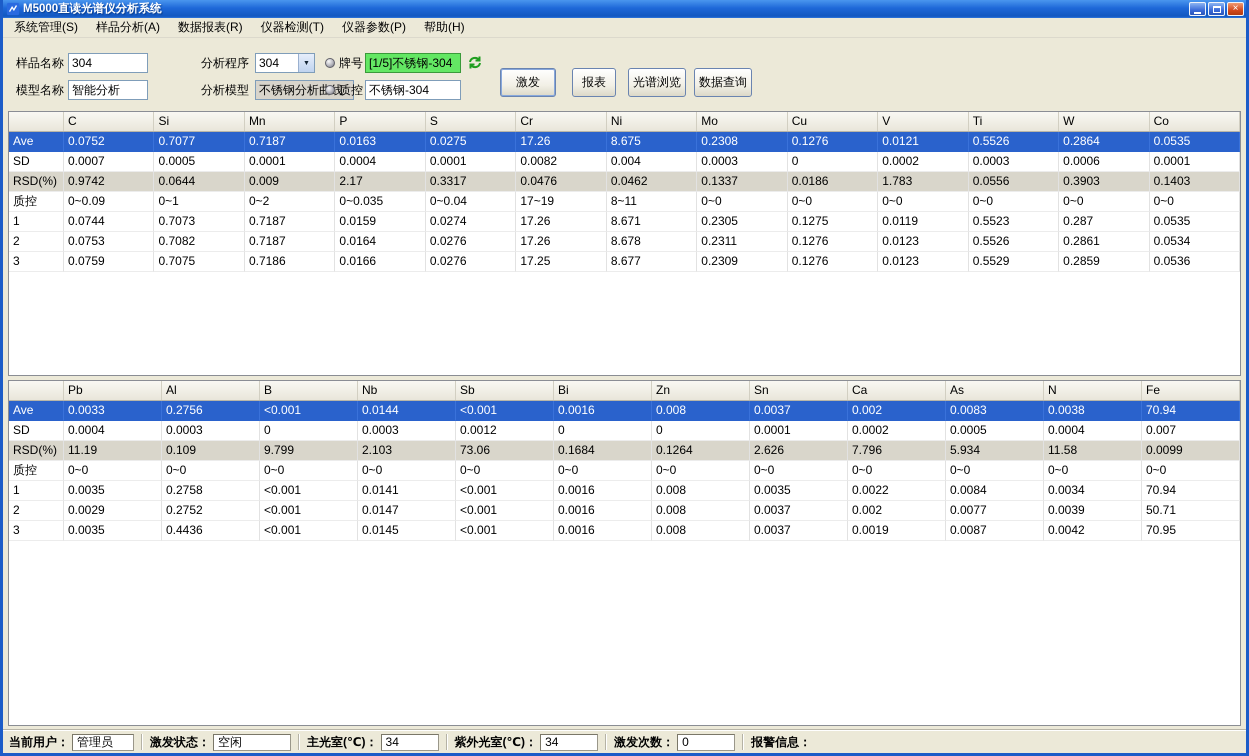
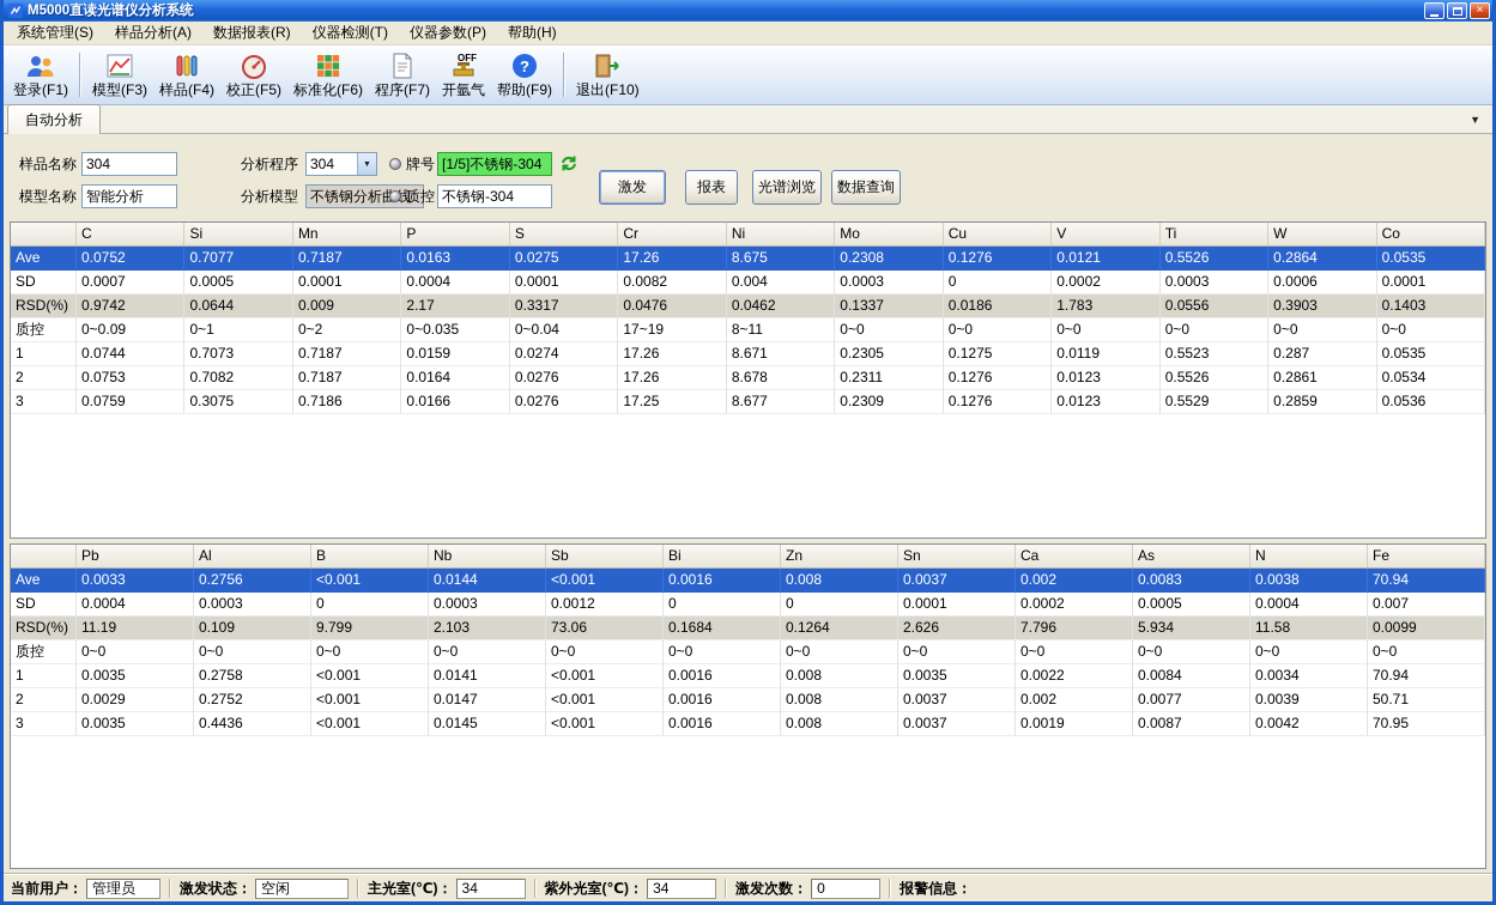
  M5000直读光谱仪分析系统
  ×
  系统管理(S)
  样品分析(A)
  数据报表(R)
  仪器检测(T)
  仪器参数(P)
  帮助(H)
+ 登录(F1)
+ 模型(F3)
+ 样品(F4)
+ 校正(F5)
+ 标准化(F6)
+ 程序(F7)
+ OFF
+ 开氩气
+ ?
+ 帮助(F9)
+ 退出(F10)
+ 自动分析
+ ▼
  样品名称
  304
  分析程序
  304
  牌号
  [1/5]不锈钢-304
  模型名称
  智能分析
  分析模型
  不锈钢分析线
  质控
  不锈钢-304
  激发
  报表
  光谱浏览
  数据查询
  C
  Si
  Mn
  P
  S
  Cr
  Ni
  Mo
  Cu
  V
  Ti
  W
  Co
  Ave
  0.0752
  0.7077
  0.7187
  0.0163
  0.0275
  17.26
  8.675
  0.2308
  0.1276
  0.0121
  0.5526
  0.2864
  0.0535
  SD
  0.0007
  0.0005
  0.0001
  0.0004
  0.0001
  0.0082
  0.004
  0.0003
  0
  0.0002
  0.0003
  0.0006
  0.0001
  RSD(%)
  0.9742
  0.0644
  0.009
  2.17
  0.3317
  0.0476
  0.0462
  0.1337
  0.0186
  1.783
  0.0556
  0.3903
  0.1403
  质控
  0~0.09
  0~1
  0~2
  0~0.035
  0~0.04
  17~19
  8~11
  0~0
  0~0
  0~0
  0~0
  0~0
  0~0
  1
  0.0744
  0.7073
  0.7187
  0.0159
  0.0274
  17.26
  8.671
  0.2305
  0.1275
  0.0119
  0.5523
  0.287
  0.0535
  2
  0.0753
  0.7082
  0.7187
  0.0164
  0.0276
  17.26
  8.678
  0.2311
  0.1276
  0.0123
  0.5526
  0.2861
  0.0534
  3
  0.0759
- 0.7075
+ 0.3075
  0.7186
  0.0166
  0.0276
  17.25
  8.677
  0.2309
  0.1276
  0.0123
  0.5529
  0.2859
  0.0536
  Pb
  Al
  B
  Nb
  Sb
  Bi
  Zn
  Sn
  Ca
  As
  N
  Fe
  Ave
  0.0033
  0.2756
  <0.001
  0.0144
  <0.001
  0.0016
  0.008
  0.0037
  0.002
  0.0083
  0.0038
  70.94
  SD
  0.0004
  0.0003
  0
  0.0003
  0.0012
  0
  0
  0.0001
  0.0002
  0.0005
  0.0004
  0.007
  RSD(%)
  11.19
  0.109
  9.799
  2.103
  73.06
  0.1684
  0.1264
  2.626
  7.796
  5.934
  11.58
  0.0099
  质控
  0~0
  0~0
  0~0
  0~0
  0~0
  0~0
  0~0
  0~0
  0~0
  0~0
  0~0
  0~0
  1
  0.0035
  0.2758
  <0.001
  0.0141
  <0.001
  0.0016
  0.008
  0.0035
  0.0022
  0.0084
  0.0034
  70.94
  2
  0.0029
  0.2752
  <0.001
  0.0147
  <0.001
  0.0016
  0.008
  0.0037
  0.002
  0.0077
  0.0039
  50.71
  3
  0.0035
  0.4436
  <0.001
  0.0145
  <0.001
  0.0016
  0.008
  0.0037
  0.0019
  0.0087
  0.0042
  70.95
  当前用户：
  管理员
  激发状态：
  空闲
  主光室(℃)：
  34
  紫外光室(℃)：
  34
  激发次数：
  0
  报警信息：
